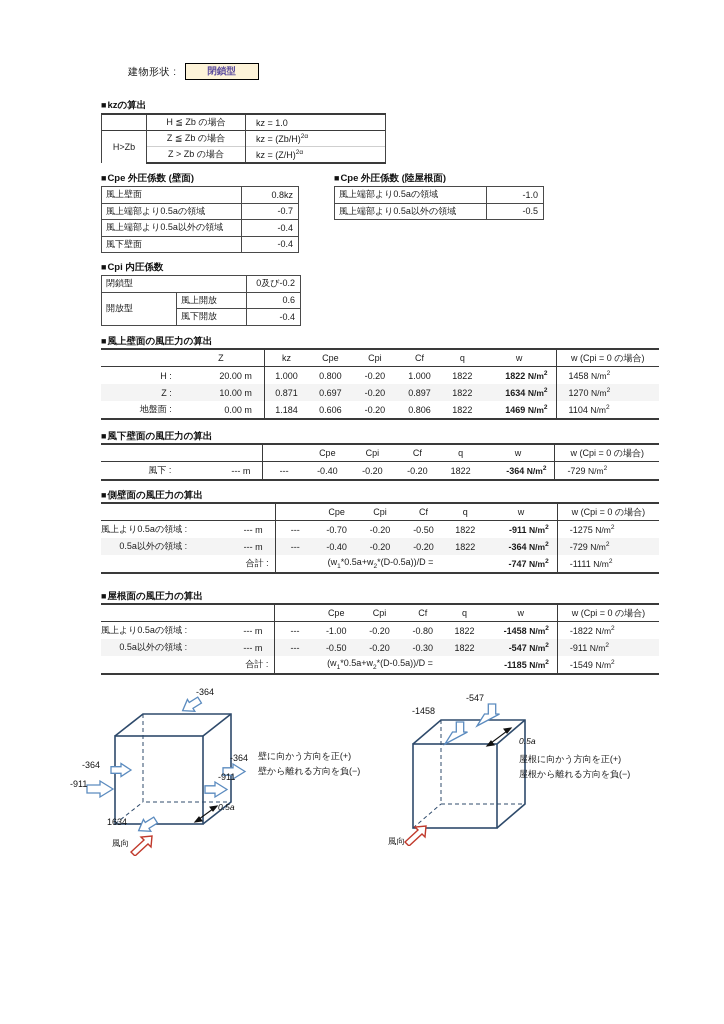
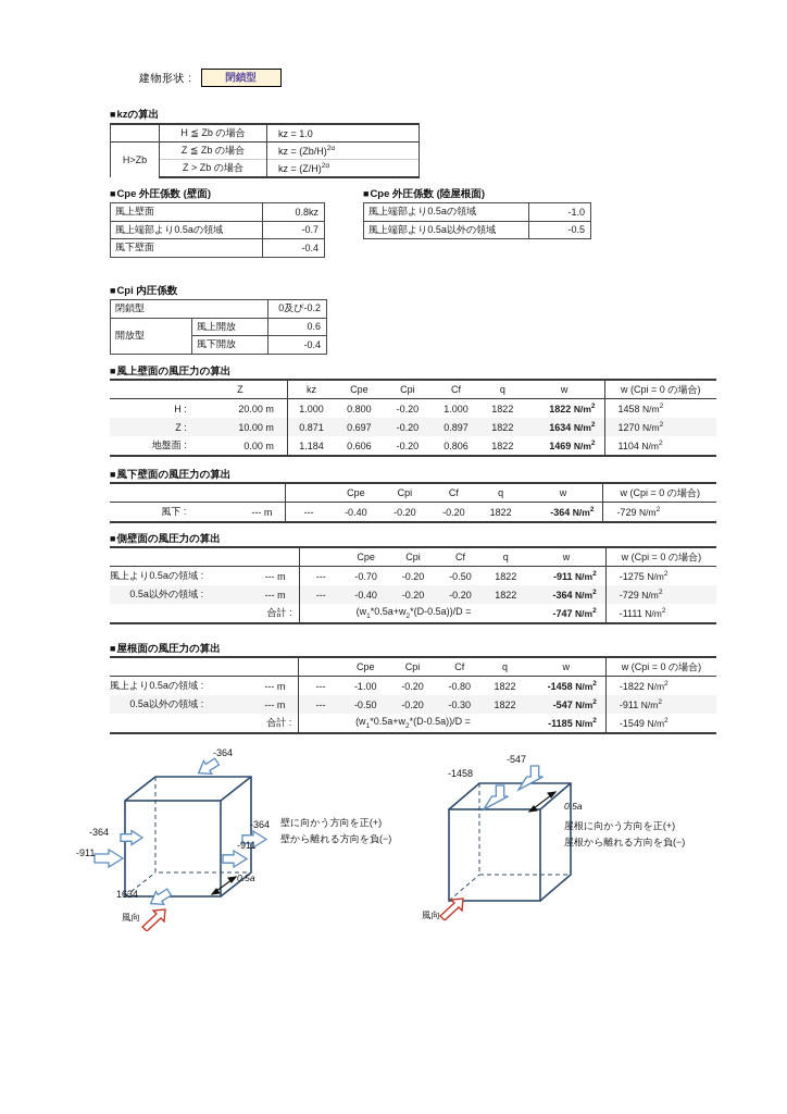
  建物形状 :
  閉鎖型
  kzの算出
  	H ≦ Zb の場合	kz = 1.0
  H>Zb	Z ≦ Zb の場合	kz = (Zb/H)
  Z > Zb の場合	kz = (Z/H)
  Cpe 外圧係数 (壁面)
  風上壁面	0.8kz
  風上端部より0.5aの領域	-0.7
- 風上端部より0.5a以外の領域	-0.4
  風下壁面	-0.4
  Cpe 外圧係数 (陸屋根面)
  風上端部より0.5aの領域	-1.0
  風上端部より0.5a以外の領域	-0.5
  Cpi 内圧係数
  閉鎖型	0及び-0.2
  開放型	風上開放	0.6
  風下開放	-0.4
  風上壁面の風圧力の算出
  	Z	kz	Cpe	Cpi	Cf	q	w	w (Cpi = 0 の場合)
  H :	20.00 m	1.000	0.800	-0.20	1.000	1822	1822 N/m	1458 N/m
  Z :	10.00 m	0.871	0.697	-0.20	0.897	1822	1634 N/m	1270 N/m
  地盤面 :	0.00 m	1.184	0.606	-0.20	0.806	1822	1469 N/m	1104 N/m
  風下壁面の風圧力の算出
  			Cpe	Cpi	Cf	q	w	w (Cpi = 0 の場合)
  風下 :	--- m	---	-0.40	-0.20	-0.20	1822	-364 N/m	-729 N/m
  側壁面の風圧力の算出
  			Cpe	Cpi	Cf	q	w	w (Cpi = 0 の場合)
  風上より0.5aの領域 :	--- m	---	-0.70	-0.20	-0.50	1822	-911 N/m	-1275 N/m
  0.5a以外の領域 :	--- m	---	-0.40	-0.20	-0.20	1822	-364 N/m	-729 N/m
  合計 :	(w *0.5a+w *(D-0.5a))/D =	-747 N/m	-1111 N/m
  屋根面の風圧力の算出
  			Cpe	Cpi	Cf	q	w	w (Cpi = 0 の場合)
  風上より0.5aの領域 :	--- m	---	-1.00	-0.20	-0.80	1822	-1458 N/m	-1822 N/m
  0.5a以外の領域 :	--- m	---	-0.50	-0.20	-0.30	1822	-547 N/m	-911 N/m
  合計 :	(w *0.5a+w *(D-0.5a))/D =	-1185 N/m	-1549 N/m
  -364
  -364
  -911
  -364
  -911
  1634
  0.5a
  風向
  壁に向かう方向を正(+)
  壁から離れる方向を負(−)
  -1458
  -547
  0.5a
  風向
  屋根に向かう方向を正(+)
  屋根から離れる方向を負(−)
